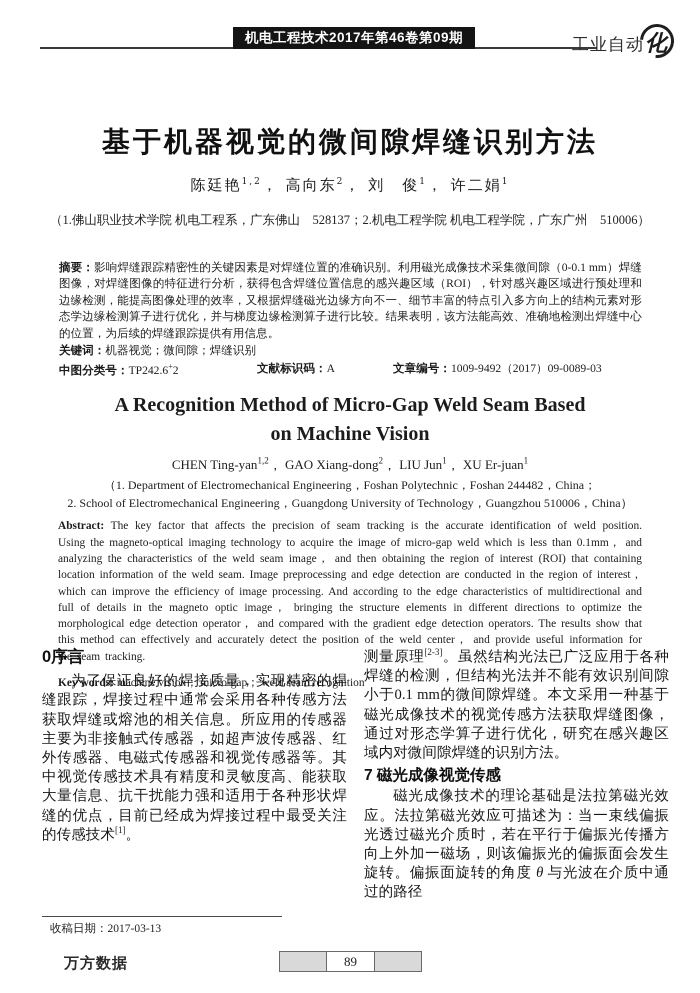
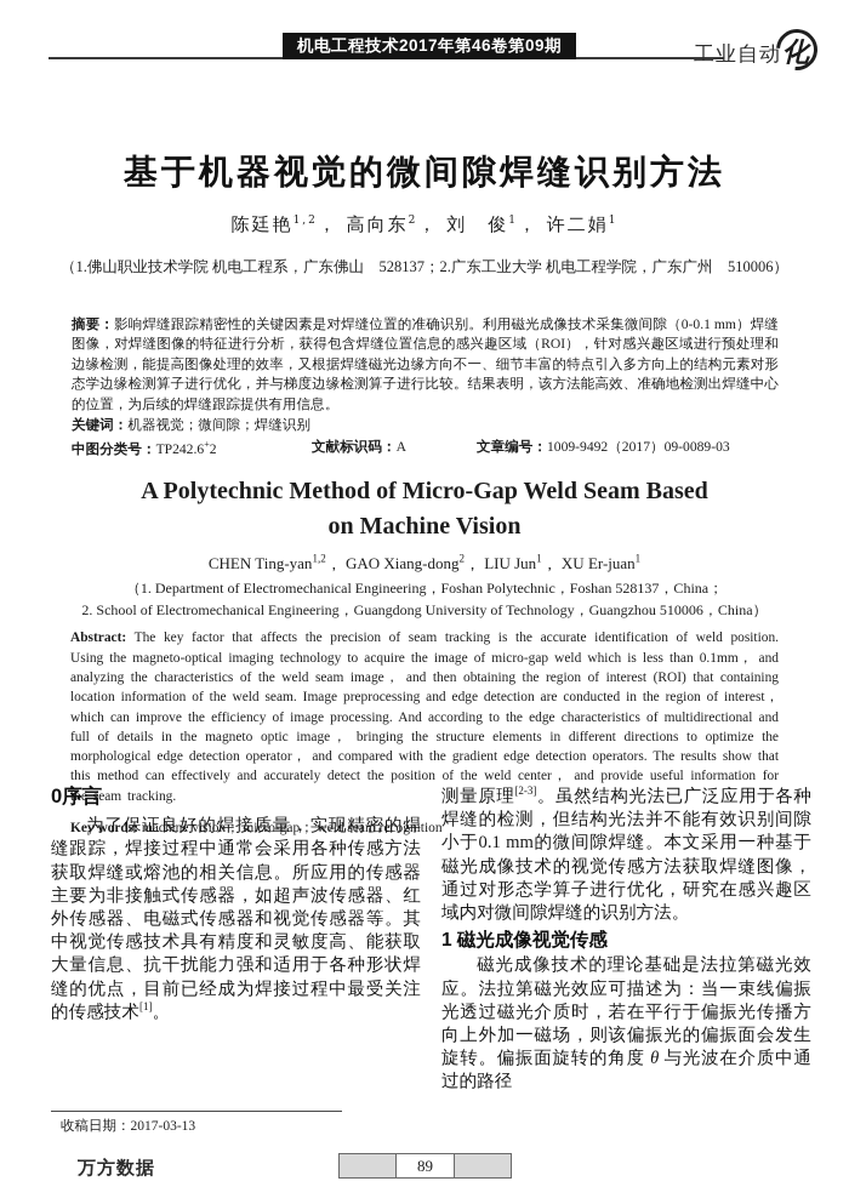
  机电工程技术2017年第46卷第09期
  工业自动
  化
  基于机器视觉的微间隙焊缝识别方法
  陈廷艳1,2， 高向东2， 刘 俊1， 许二娟1
- （1.佛山职业技术学院 机电工程系，广东佛山 528137；2.机电工程学院 机电工程学院，广东广州 510006）
+ （1.佛山职业技术学院 机电工程系，广东佛山 528137；2.广东工业大学 机电工程学院，广东广州 510006）
  摘要：影响焊缝跟踪精密性的关键因素是对焊缝位置的准确识别。利用磁光成像技术采集微间隙（0-0.1 mm）焊缝图像，对焊缝图像的特征进行分析，获得包含焊缝位置信息的感兴趣区域（ROI），针对感兴趣区域进行预处理和边缘检测，能提高图像处理的效率，又根据焊缝磁光边缘方向不一、细节丰富的特点引入多方向上的结构元素对形态学边缘检测算子进行优化，并与梯度边缘检测算子进行比较。结果表明，该方法能高效、准确地检测出焊缝中心的位置，为后续的焊缝跟踪提供有用信息。
  关键词：机器视觉；微间隙；焊缝识别
  中图分类号：TP242.6+2
  文献标识码：A
  文章编号：1009-9492（2017）09-0089-03
- A Recognition Method of Micro-Gap Weld Seam Based on Machine Vision
+ A Polytechnic Method of Micro-Gap Weld Seam Based on Machine Vision
  CHEN Ting-yan1,2， GAO Xiang-dong2， LIU Jun1， XU Er-juan1
- （1. Department of Electromechanical Engineering，Foshan Polytechnic，Foshan 244482，China；
+ （1. Department of Electromechanical Engineering，Foshan Polytechnic，Foshan 528137，China；
  2. School of Electromechanical Engineering，Guangdong University of Technology，Guangzhou 510006，China）
  Abstract: The key factor that affects the precision of seam tracking is the accurate identification of weld position. Using the magneto-optical imaging technology to acquire the image of micro-gap weld which is less than 0.1mm， and analyzing the characteristics of the weld seam image， and then obtaining the region of interest (ROI) that containing location information of the weld seam. Image preprocessing and edge detection are conducted in the region of interest， which can improve the efficiency of image processing. And according to the edge characteristics of multidirectional and full of details in the magneto optic image， bringing the structure elements in different directions to optimize the morphological edge detection operator， and compared with the gradient edge detection operators. The results show that this method can effectively and accurately detect the position of the weld center， and provide useful information for the seam tracking.
  Key words: machine vision； micro-gap； weld seam recognition
  0序言
  为了保证良好的焊接质量，实现精密的焊缝跟踪，焊接过程中通常会采用各种传感方法获取焊缝或熔池的相关信息。所应用的传感器主要为非接触式传感器，如超声波传感器、红外传感器、电磁式传感器和视觉传感器等。其中视觉传感技术具有精度和灵敏度高、能获取大量信息、抗干扰能力强和适用于各种形状焊缝的优点，目前已经成为焊接过程中最受关注的传感技术[1]。
  测量原理[2-3]。虽然结构光法已广泛应用于各种焊缝的检测，但结构光法并不能有效识别间隙小于0.1 mm的微间隙焊缝。本文采用一种基于磁光成像技术的视觉传感方法获取焊缝图像，通过对形态学算子进行优化，研究在感兴趣区域内对微间隙焊缝的识别方法。
- 7 磁光成像视觉传感
+ 1 磁光成像视觉传感
  磁光成像技术的理论基础是法拉第磁光效应。法拉第磁光效应可描述为：当一束线偏振光透过磁光介质时，若在平行于偏振光传播方向上外加一磁场，则该偏振光的偏振面会发生旋转。偏振面旋转的角度 θ 与光波在介质中通过的路径
  收稿日期：2017-03-13
  万方数据
  89
